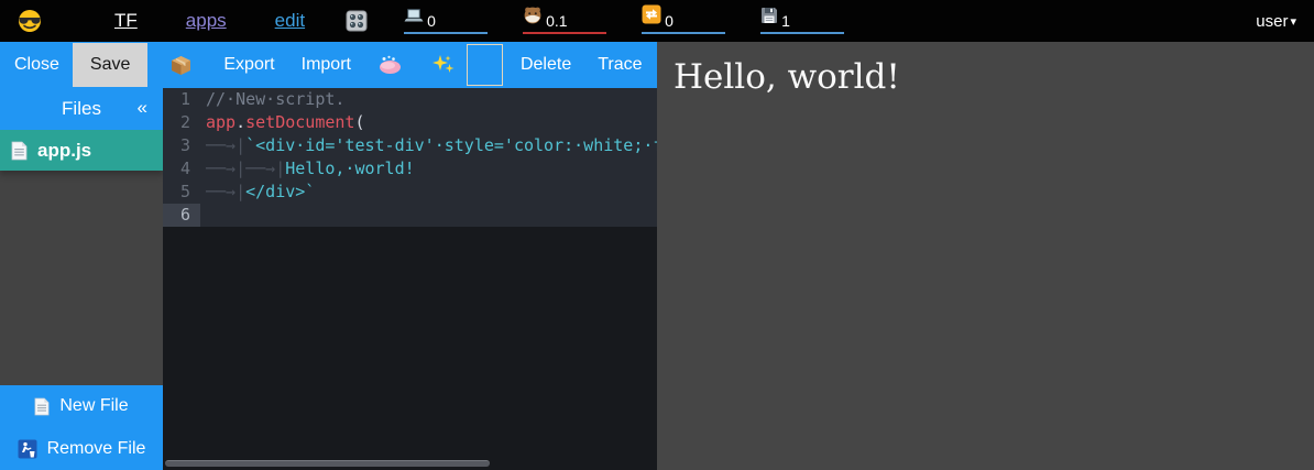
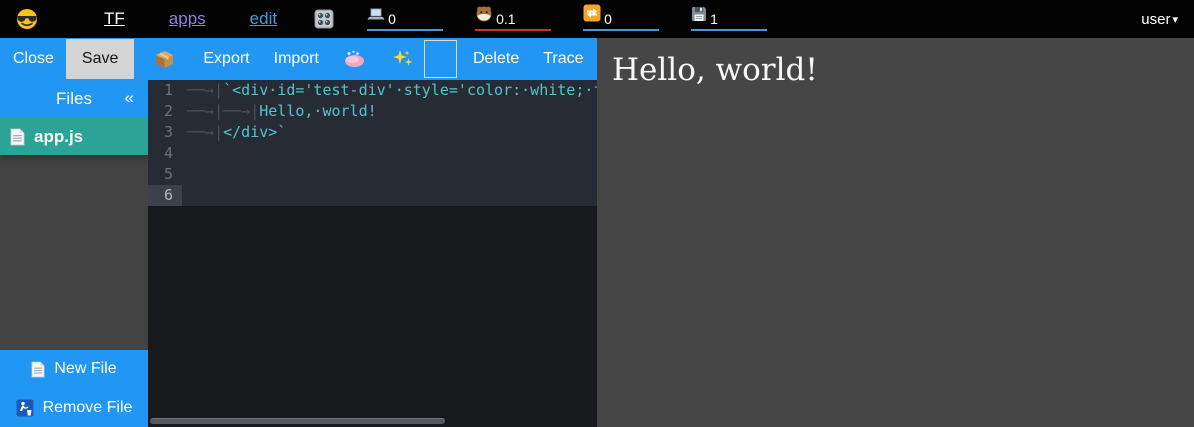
  TF
  apps
  edit
  0
  0.1
  0
  1
  user
  ▾
  Close
  Save
  Export
  Import
  Delete
  Trace
  Files
  «
  app.js
  New File
  Remove File
  1
  2
  3
  4
  5
  6
- //·New·script.
- app.setDocument(
  ──→|`<div·id='test-div'·style='color:·white;·
  ──→|──→|Hello,·world!
  ──→|</div>`
  Hello, world!
